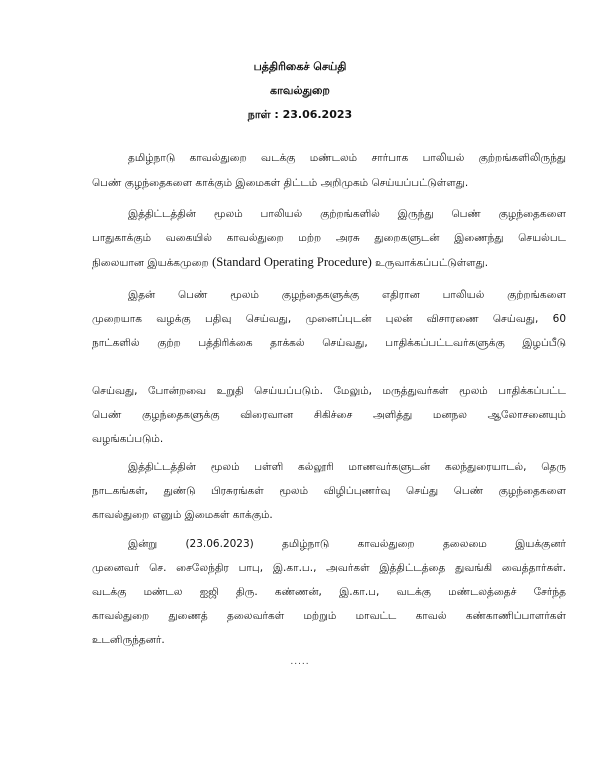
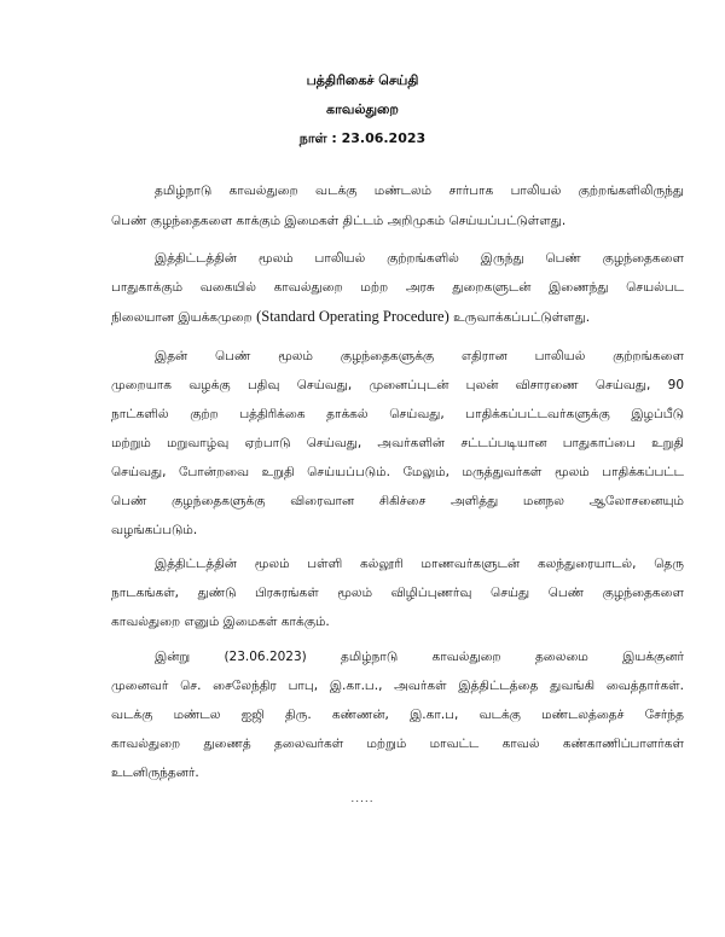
  பத்திரிகைச் செய்தி
  காவல்துறை
  நாள் : 23.06.2023
  தமிழ்நாடு காவல்துறை வடக்கு மண்டலம் சார்பாக பாலியல் குற்றங்களிலிருந்து
  பெண் குழந்தைகளை காக்கும் இமைகள் திட்டம் அறிமுகம் செய்யப்பட்டுள்ளது.
  இத்திட்டத்தின் மூலம் பாலியல் குற்றங்களில் இருந்து பெண் குழந்தைகளை
  பாதுகாக்கும் வகையில் காவல்துறை மற்ற அரசு துறைகளுடன் இணைந்து செயல்பட
  நிலையான இயக்கமுறை (Standard Operating Procedure) உருவாக்கப்பட்டுள்ளது.
  இதன் பெண் மூலம் குழந்தைகளுக்கு எதிரான பாலியல் குற்றங்களை
- முறையாக வழக்கு பதிவு செய்வது, முனைப்புடன் புலன் விசாரணை செய்வது, 60
+ முறையாக வழக்கு பதிவு செய்வது, முனைப்புடன் புலன் விசாரணை செய்வது, 90
  நாட்களில் குற்ற பத்திரிக்கை தாக்கல் செய்வது, பாதிக்கப்பட்டவர்களுக்கு இழப்பீடு
+ மற்றும் மறுவாழ்வு ஏற்பாடு செய்வது, அவர்களின் சட்டப்படியான பாதுகாப்பை உறுதி
  செய்வது, போன்றவை உறுதி செய்யப்படும். மேலும், மருத்துவர்கள் மூலம் பாதிக்கப்பட்ட
  பெண் குழந்தைகளுக்கு விரைவான சிகிச்சை அளித்து மனநல ஆலோசனையும்
  வழங்கப்படும்.
  இத்திட்டத்தின் மூலம் பள்ளி கல்லூரி மாணவர்களுடன் கலந்துரையாடல், தெரு
  நாடகங்கள், துண்டு பிரசுரங்கள் மூலம் விழிப்புணர்வு செய்து பெண் குழந்தைகளை
  காவல்துறை எனும் இமைகள் காக்கும்.
  இன்று (23.06.2023) தமிழ்நாடு காவல்துறை தலைமை இயக்குனர்
  முனைவர் செ. சைலேந்திர பாபு, இ.கா.ப., அவர்கள் இத்திட்டத்தை துவங்கி வைத்தார்கள்.
  வடக்கு மண்டல ஐஜி திரு. கண்ணன், இ.கா.ப, வடக்கு மண்டலத்தைச் சேர்ந்த
  காவல்துறை துணைத் தலைவர்கள் மற்றும் மாவட்ட காவல் கண்காணிப்பாளர்கள்
  உடனிருந்தனர்.
  .....
